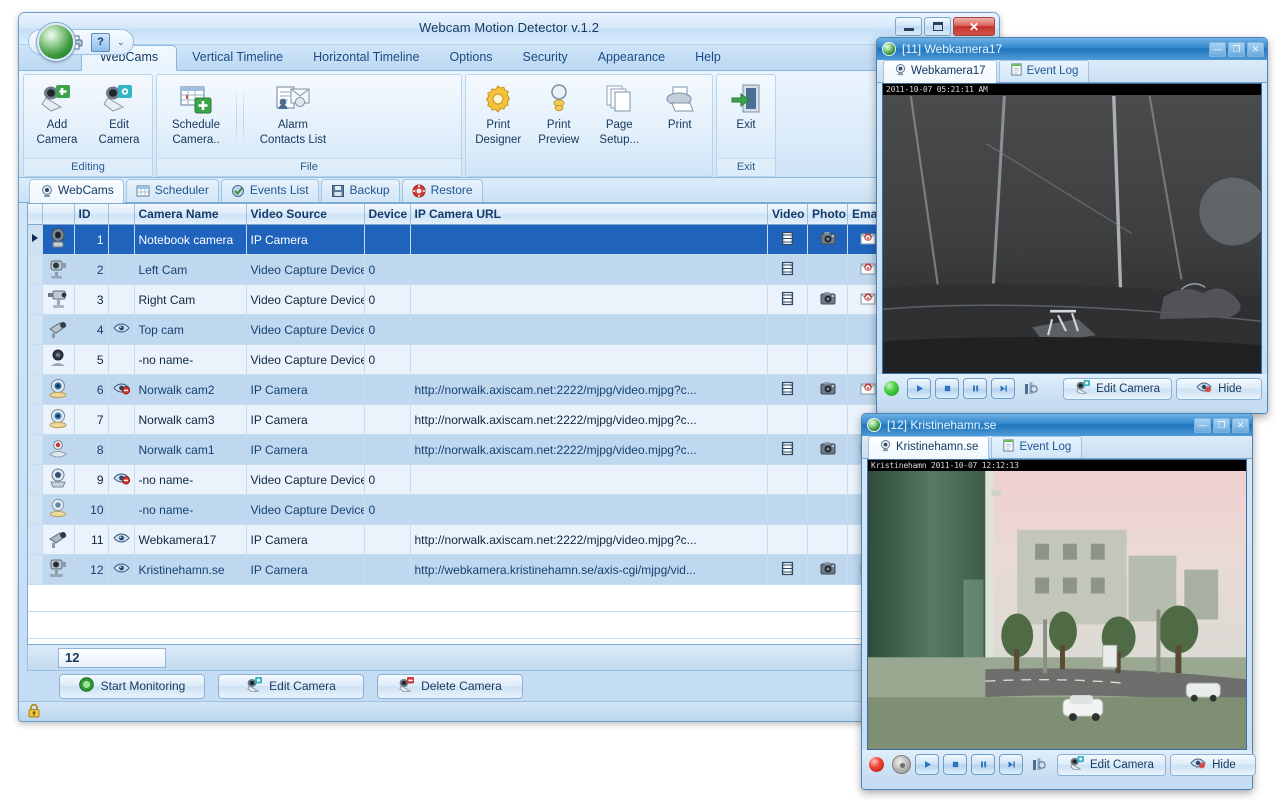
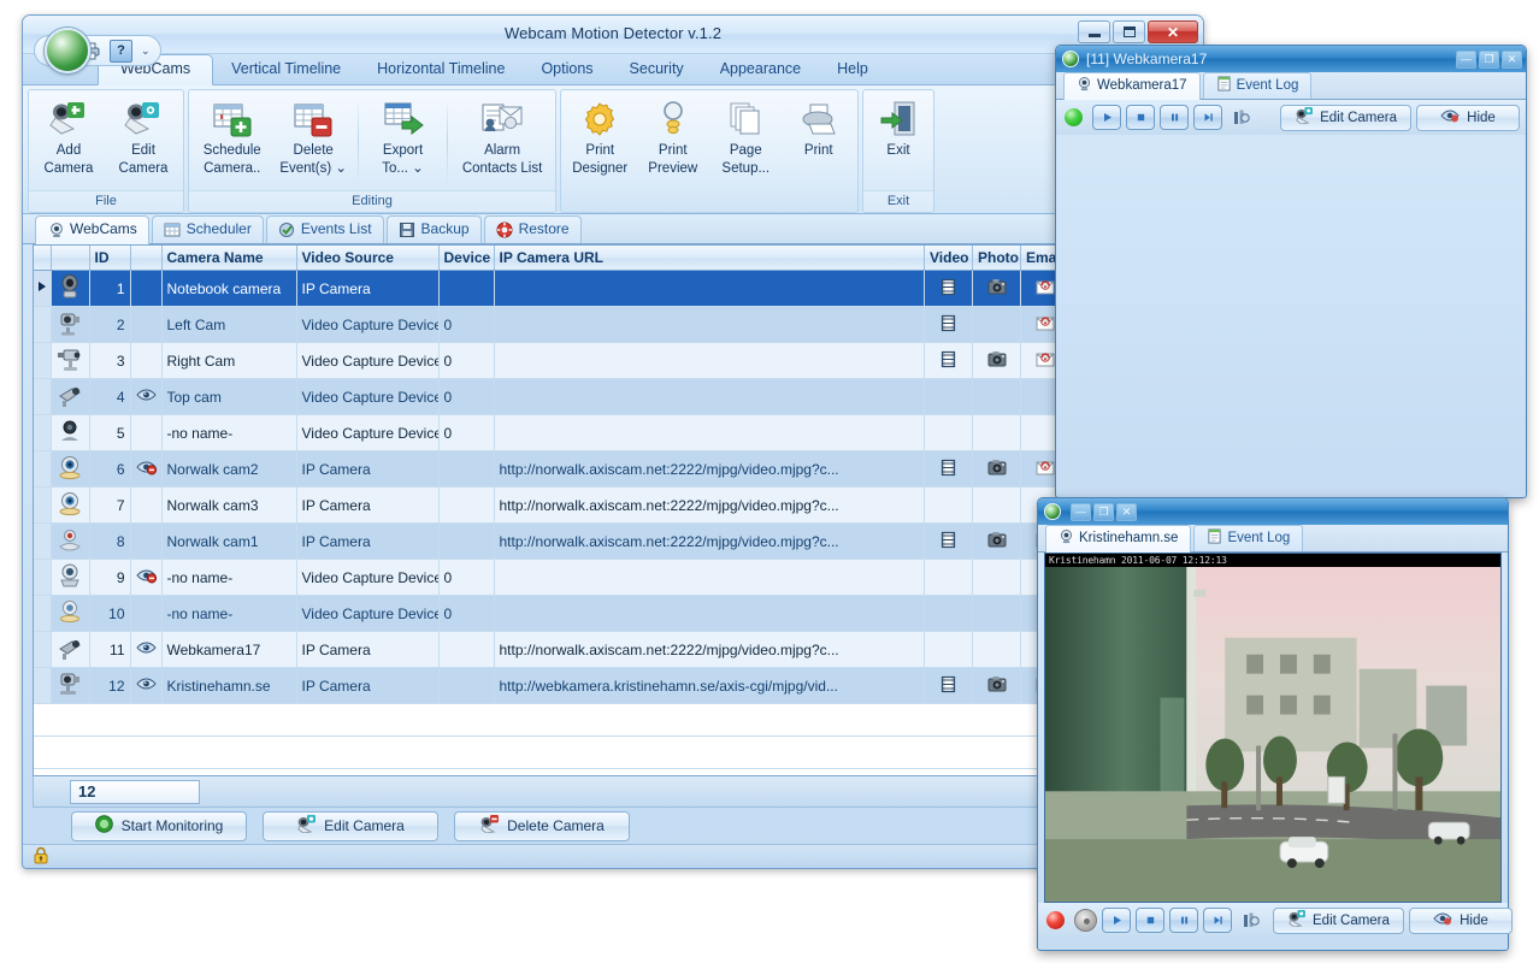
  Webcam Motion Detector v.1.2
  ✕
  ?
  ⌄
  WebCams
  Vertical Timeline
  Horizontal Timeline
  Options
  Security
  Appearance
  Help
  Add
  Camera
  Edit
  Camera
- Editing
+ File
  Schedule
  Camera..
+ Delete
+ Event(s) ⌄
+ Export
+ To... ⌄
  Alarm
  Contacts List
- File
+ Editing
  Print
  Designer
  Print
  Preview
  Page
  Setup...
  Print
  Exit
  Exit
  WebCams
  Scheduler
  Events List
  Backup
  Restore
  		ID		Camera Name	Video Source	Device	IP Camera URL	Video	Photo	Ema
  		1		Notebook camera	IP Camera
  		2		Left Cam	Video Capture Devic	0
  		3		Right Cam	Video Capture Devic	0
  		4		Top cam	Video Capture Devic	0
  		5		-no name-	Video Capture Devic	0
  		6		Norwalk cam2	IP Camera		http://norwalk.axiscam.net:2222/mjpg/video.mjpg?c...
  		7		Norwalk cam3	IP Camera		http://norwalk.axiscam.net:2222/mjpg/video.mjpg?c...
  		8		Norwalk cam1	IP Camera		http://norwalk.axiscam.net:2222/mjpg/video.mjpg?c...
  		9		-no name-	Video Capture Devic	0
  		10		-no name-	Video Capture Devic	0
  		11		Webkamera17	IP Camera		http://norwalk.axiscam.net:2222/mjpg/video.mjpg?c...
  		12		Kristinehamn.se	IP Camera		http://webkamera.kristinehamn.se/axis-cgi/mjpg/vid...
  12
  Start Monitoring
  Edit Camera
  Delete Camera
  [11] Webkamera17
  —
  ❐
  ✕
  Webkamera17
  Event Log
- 2011-10-07 05:21:11 AM
  Edit Camera
  Hide
- [12] Kristinehamn.se
  —
  ❐
  ✕
  Kristinehamn.se
  Event Log
- Kristinehamn 2011-10-07 12:12:13
+ Kristinehamn 2011-06-07 12:12:13
  Edit Camera
  Hide
